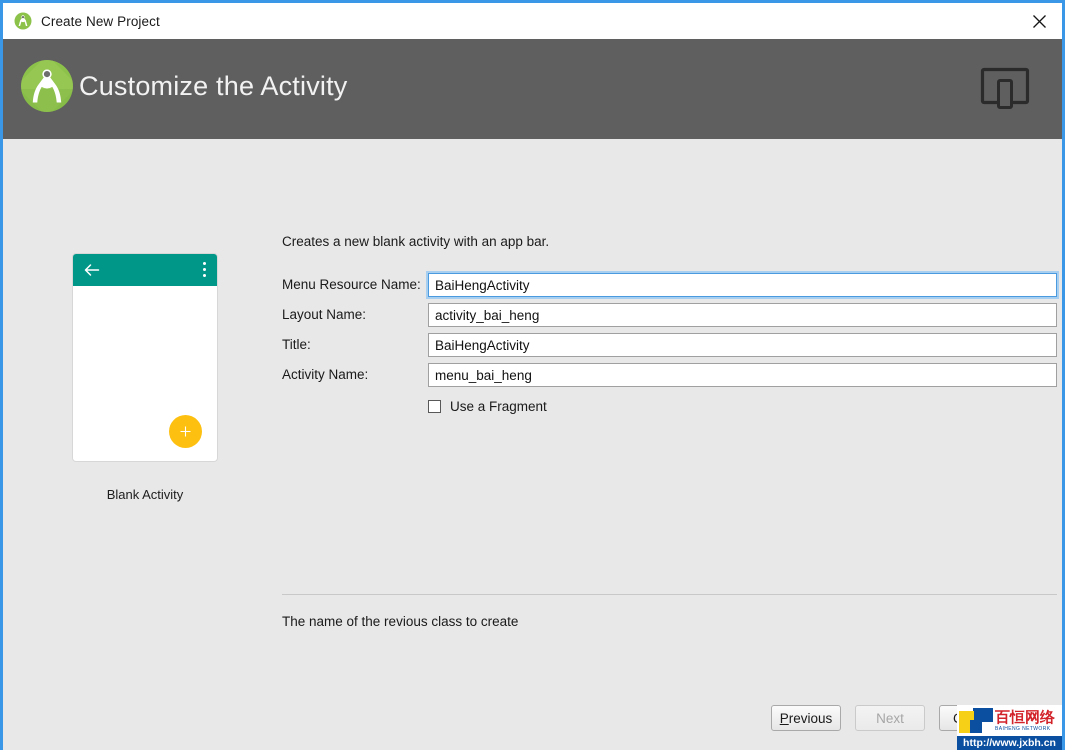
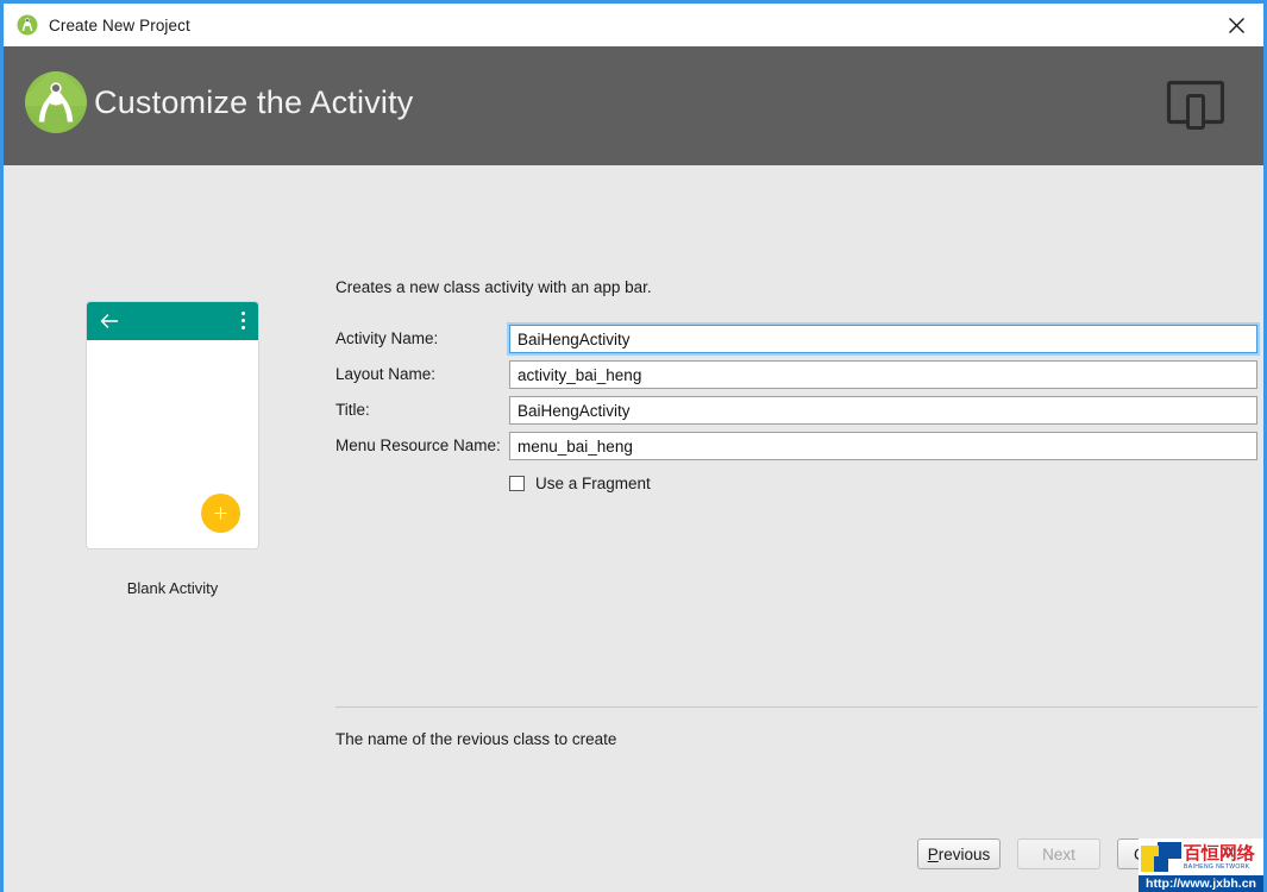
  Create New Project
  Customize the Activity
  Blank Activity
- Creates a new blank activity with an app bar.
+ Creates a new class activity with an app bar.
- Menu Resource Name:
+ Activity Name:
  BaiHengActivity
  Layout Name:
  activity_bai_heng
  Title:
  BaiHengActivity
- Activity Name:
+ Menu Resource Name:
  menu_bai_heng
  Use a Fragment
  The name of the revious class to create
  Previous
  Next
  百恒网络
  http://www.jxbh.cn
